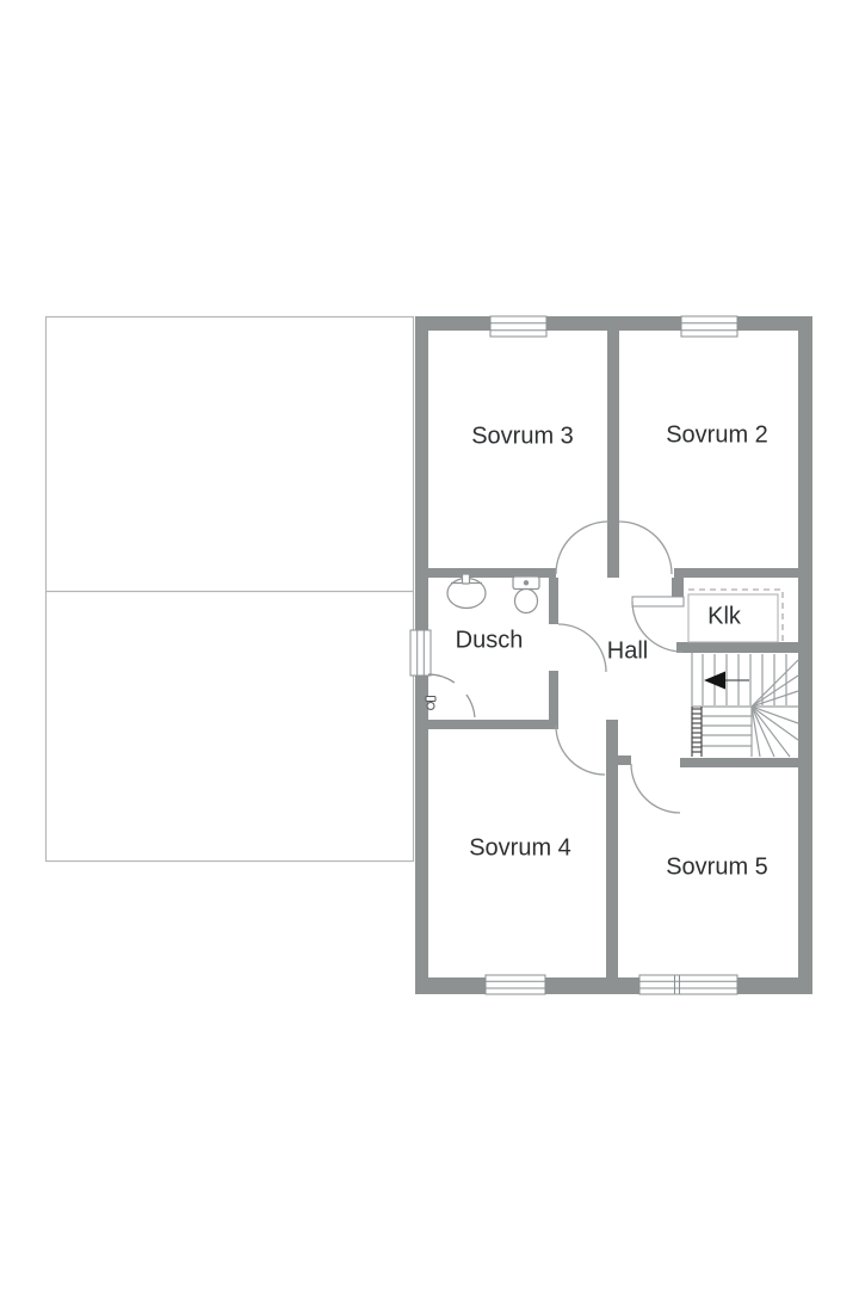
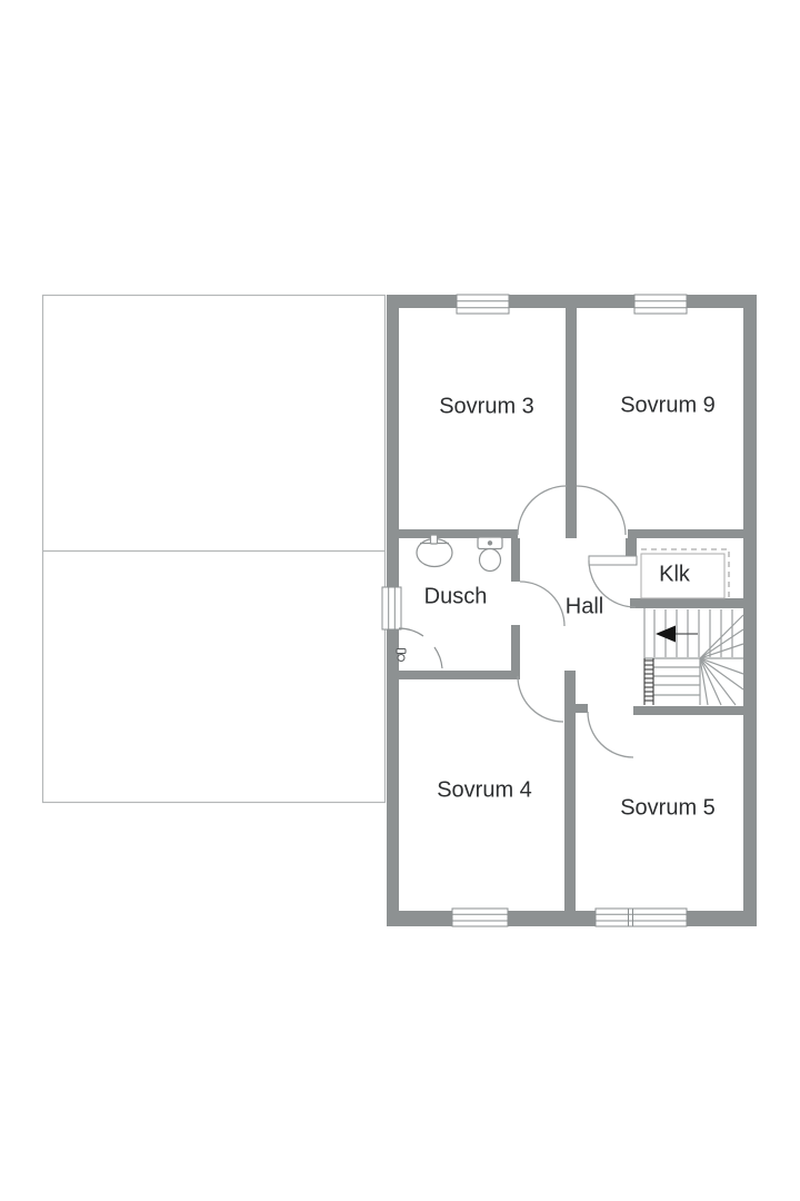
  Sovrum 3
- Sovrum 2
+ Sovrum 9
  Dusch
  Hall
  Klk
  Sovrum 4
  Sovrum 5
